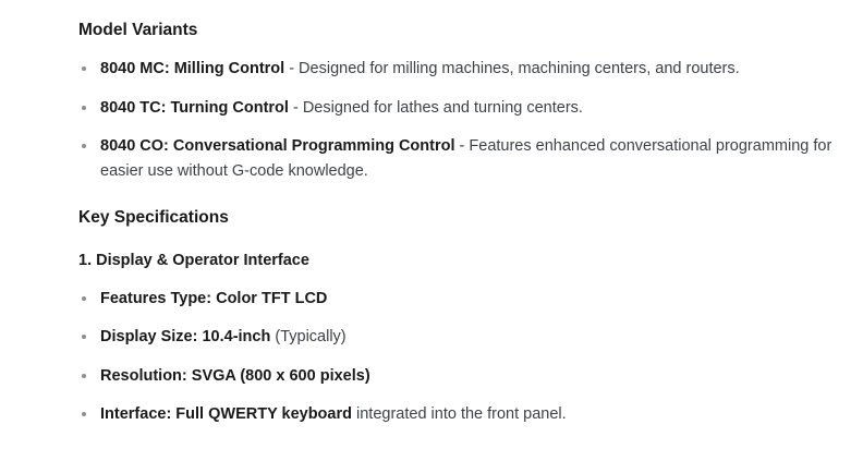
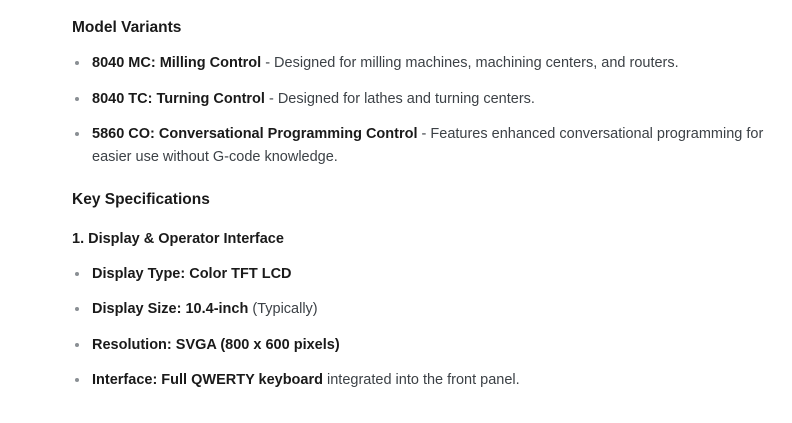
  Model Variants
  8040 MC: Milling Control - Designed for milling machines, machining centers, and routers.
  8040 TC: Turning Control - Designed for lathes and turning centers.
- 8040 CO: Conversational Programming Control - Features enhanced conversational programming for easier use without G-code knowledge.
+ 5860 CO: Conversational Programming Control - Features enhanced conversational programming for easier use without G-code knowledge.
  Key Specifications
  1. Display & Operator Interface
- Features Type: Color TFT LCD
+ Display Type: Color TFT LCD
  Display Size: 10.4-inch (Typically)
  Resolution: SVGA (800 x 600 pixels)
  Interface: Full QWERTY keyboard integrated into the front panel.
